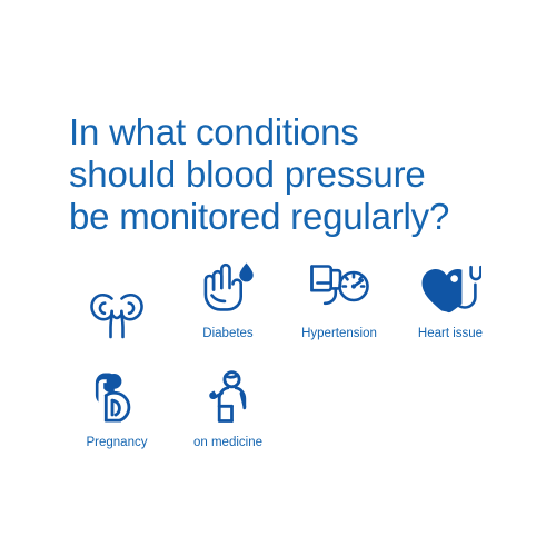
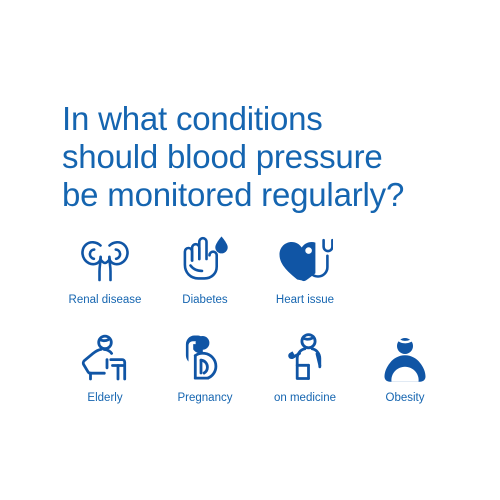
  In what conditions
  should blood pressure
  be monitored regularly?
+ Renal disease
  Diabetes
- Hypertension
  Heart issue
+ Elderly
  Pregnancy
  on medicine
+ Obesity
